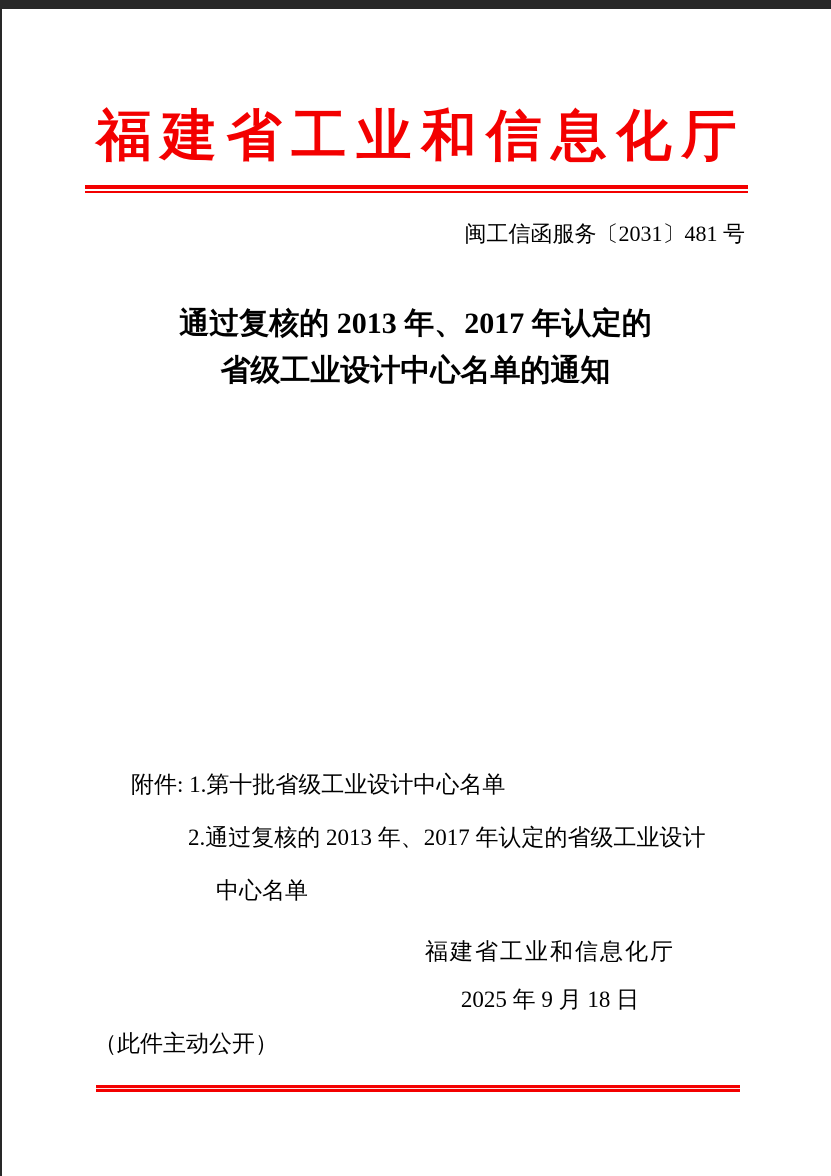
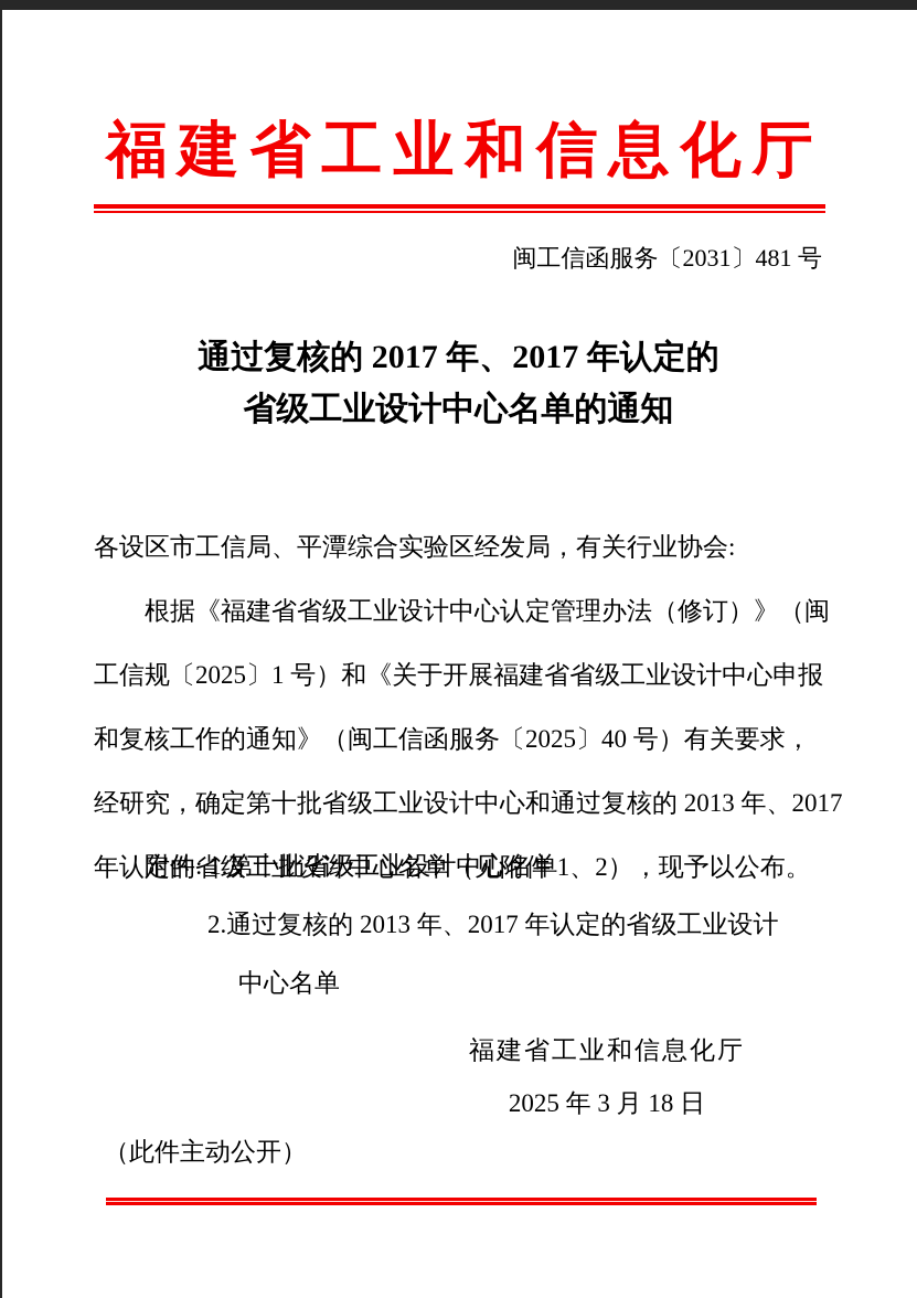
  福建省工业和信息化厅
  闽工信函服务〔2031〕481 号
- 通过复核的 2013 年、2017 年认定的
+ 通过复核的 2017 年、2017 年认定的
  省级工业设计中心名单的通知
+ 各设区市工信局、平潭综合实验区经发局，有关行业协会:
+ 根据《福建省省级工业设计中心认定管理办法（修订）》（闽
+ 工信规〔2025〕1 号）和《关于开展福建省省级工业设计中心申报
+ 和复核工作的通知》（闽工信函服务〔2025〕40 号）有关要求，
+ 经研究，确定第十批省级工业设计中心和通过复核的 2013 年、2017
+ 年认定的省级工业设计中心名单（见附件 1、2），现予以公布。
  附件: 1.第十批省级工业设计中心名单
  2.通过复核的 2013 年、2017 年认定的省级工业设计
  中心名单
  福建省工业和信息化厅
- 2025 年 9 月 18 日
+ 2025 年 3 月 18 日
  （此件主动公开）
